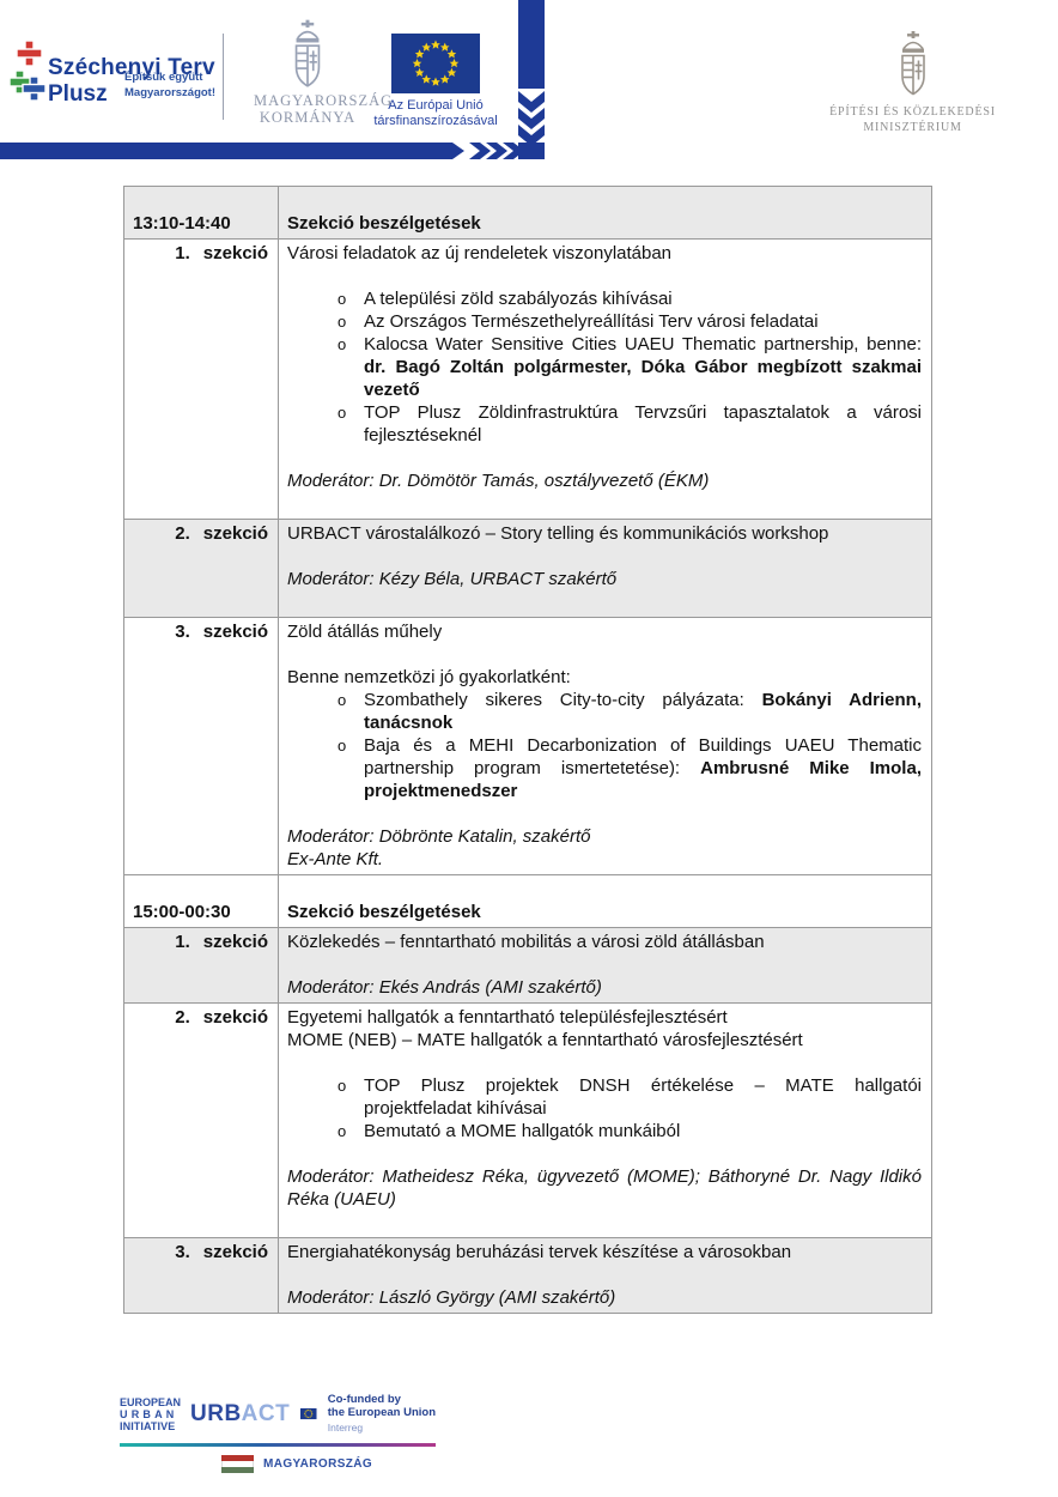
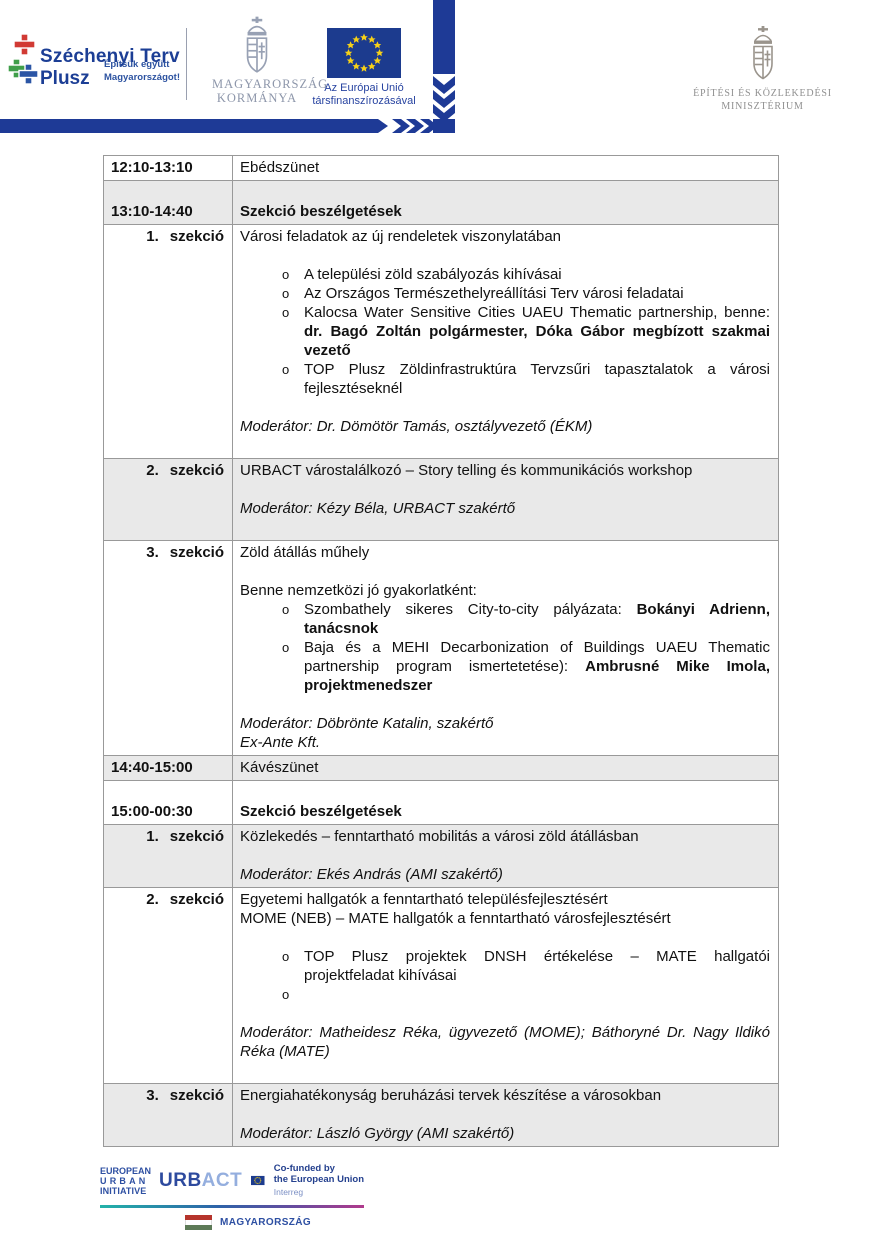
  Széchenyi Terv
  Plusz
  Építsük együtt
  Magyarországot!
  MAGYARORS
  KORMÁNYA
  Az Európai Unió
  társfinanszírozásával
  ÉPÍTÉSI ÉS KÖZLEKEDÉSI
  MINISZTÉRIUM
+ 12:10-13:10
+ Ebédszünet
  13:10-14:40
  Szekció beszélgetések
  1. szekció
  Városi feladatok az új rendeletek viszonylatában
  o
  A települési zöld szabályozás kihívásai
  o
  Az Országos Természethelyreállítási Terv városi feladatai
  o
  Kalocsa Water Sensitive Cities UAEU Thematic partnership, benne: dr. Bagó Zoltán polgármester, Dóka Gábor megbízott szakmai vezető
  o
  TOP Plusz Zöldinfrastruktúra Tervzsűri tapasztalatok a városi fejlesztéseknél
  Moderátor: Dr. Dömötör Tamás, osztályvezető (ÉKM)
  2. szekció
  URBACT várostalálkozó – Story telling és kommunikációs workshop
  Moderátor: Kézy Béla, URBACT szakértő
  3. szekció
  Zöld átállás műhely
  Benne nemzetközi jó gyakorlatként:
  o
  Szombathely sikeres City-to-city pályázata: Bokányi Adrienn, tanácsnok
  o
  Baja és a MEHI Decarbonization of Buildings UAEU Thematic partnership program ismertetetése): Ambrusné Mike Imola, projektmenedszer
  Moderátor: Döbrönte Katalin, szakértő
  Ex-Ante Kft.
+ 14:40-15:00
+ Kávészünet
  15:00-00:30
  Szekció beszélgetések
  1. szekció
  Közlekedés – fenntartható mobilitás a városi zöld átállásban
  Moderátor: Ekés András (AMI szakértő)
  2. szekció
  Egyetemi hallgatók a fenntartható településfejlesztésért
  MOME (NEB) – MATE hallgatók a fenntartható városfejlesztésért
  o
  TOP Plusz projektek DNSH értékelése – MATE hallgatói projektfeladat kihívásai
  o
- Bemutató a MOME hallgatók munkáiból
- Moderátor: Matheidesz Réka, ügyvezető (MOME); Báthoryné Dr. Nagy Ildikó Réka (UAEU)
+ Moderátor: Matheidesz Réka, ügyvezető (MOME); Báthoryné Dr. Nagy Ildikó Réka (MATE)
  3. szekció
  Energiahatékonyság beruházási tervek készítése a városokban
  Moderátor: László György (AMI szakértő)
  EUROPEAN
  URBAN
  INITIATIVE
  URBACT
  Co-funded by
  the European Union
  Interreg
  MAGYARORSZÁG
